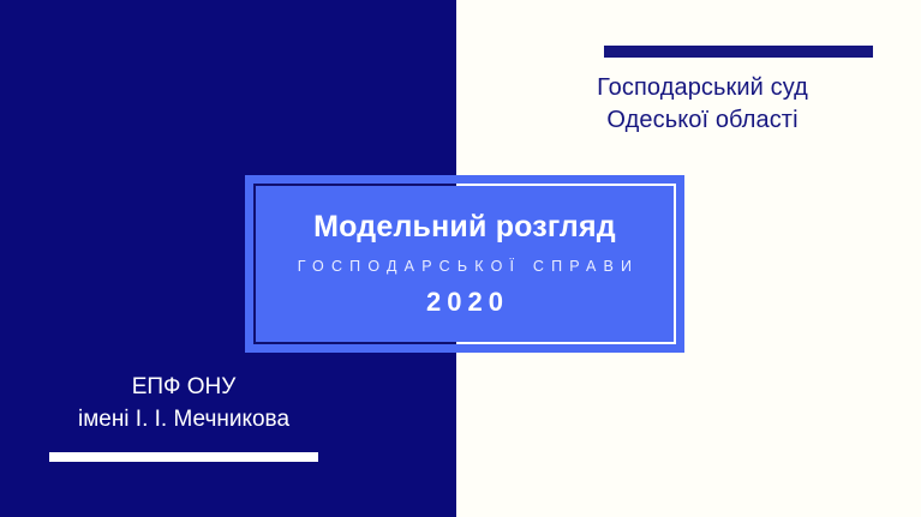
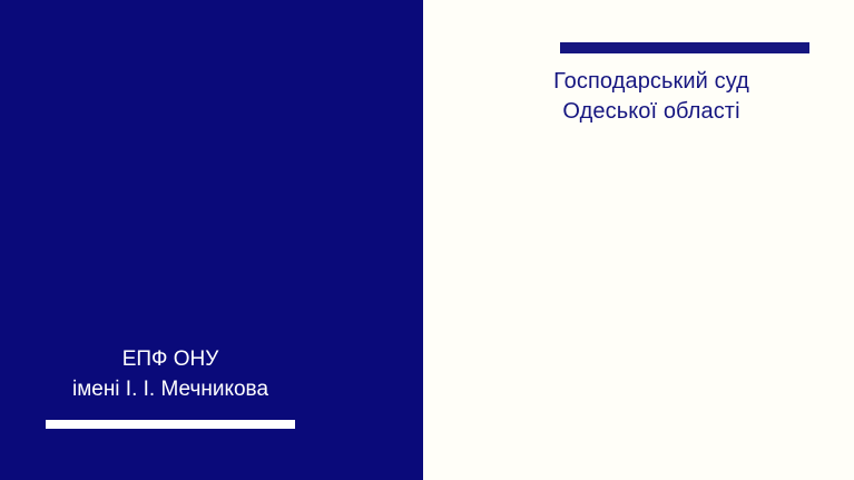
  Господарський суд
  Одеської області
- Модельний розгляд
- ГОСПОДАРСЬКОЇ СПРАВИ
- 2020
  ЕПФ ОНУ
  імені І. І. Мечникова
